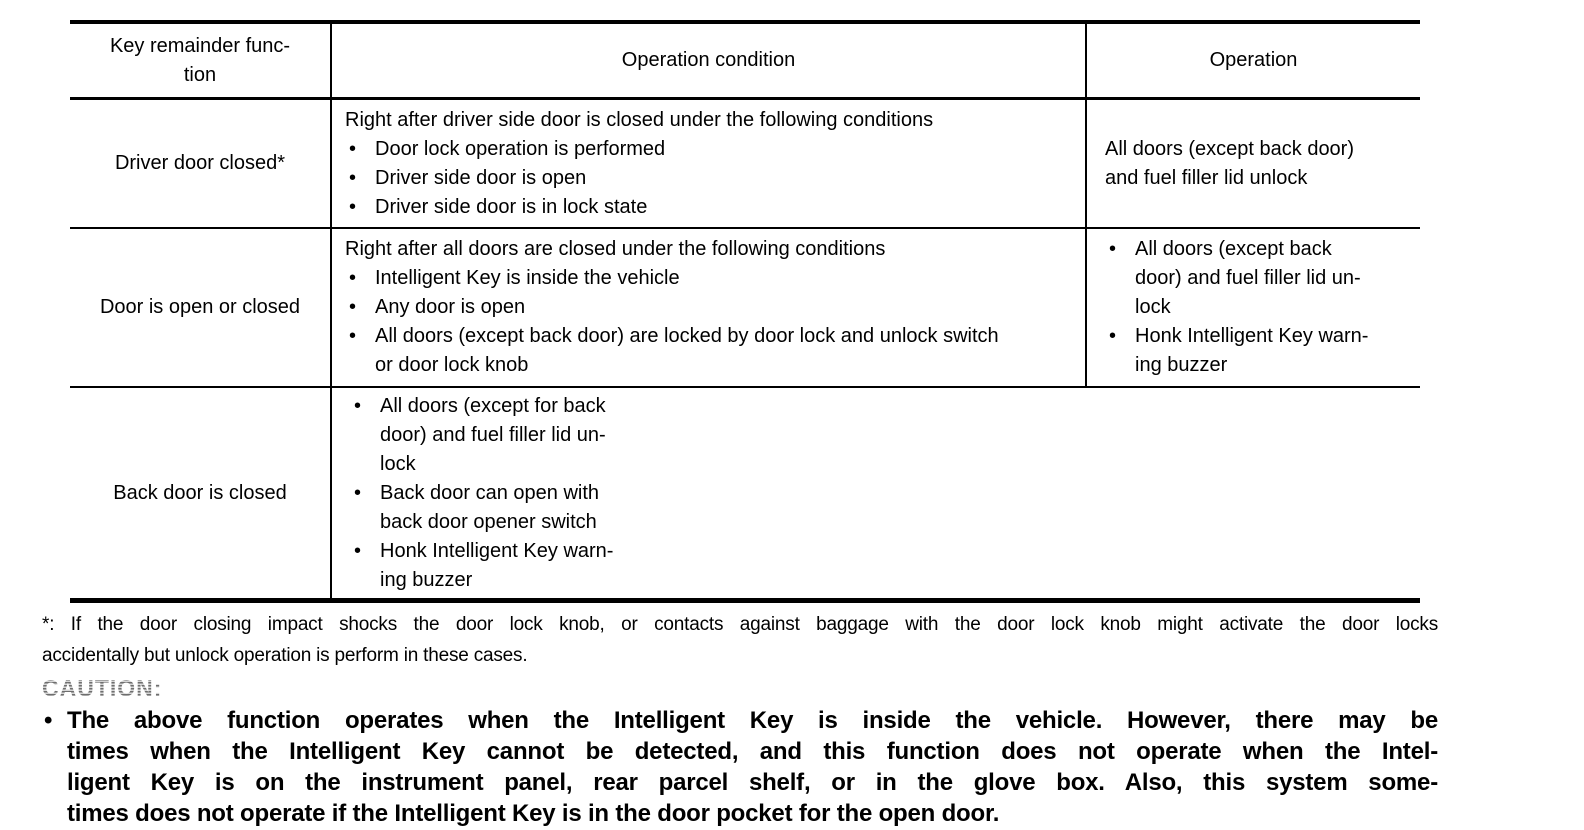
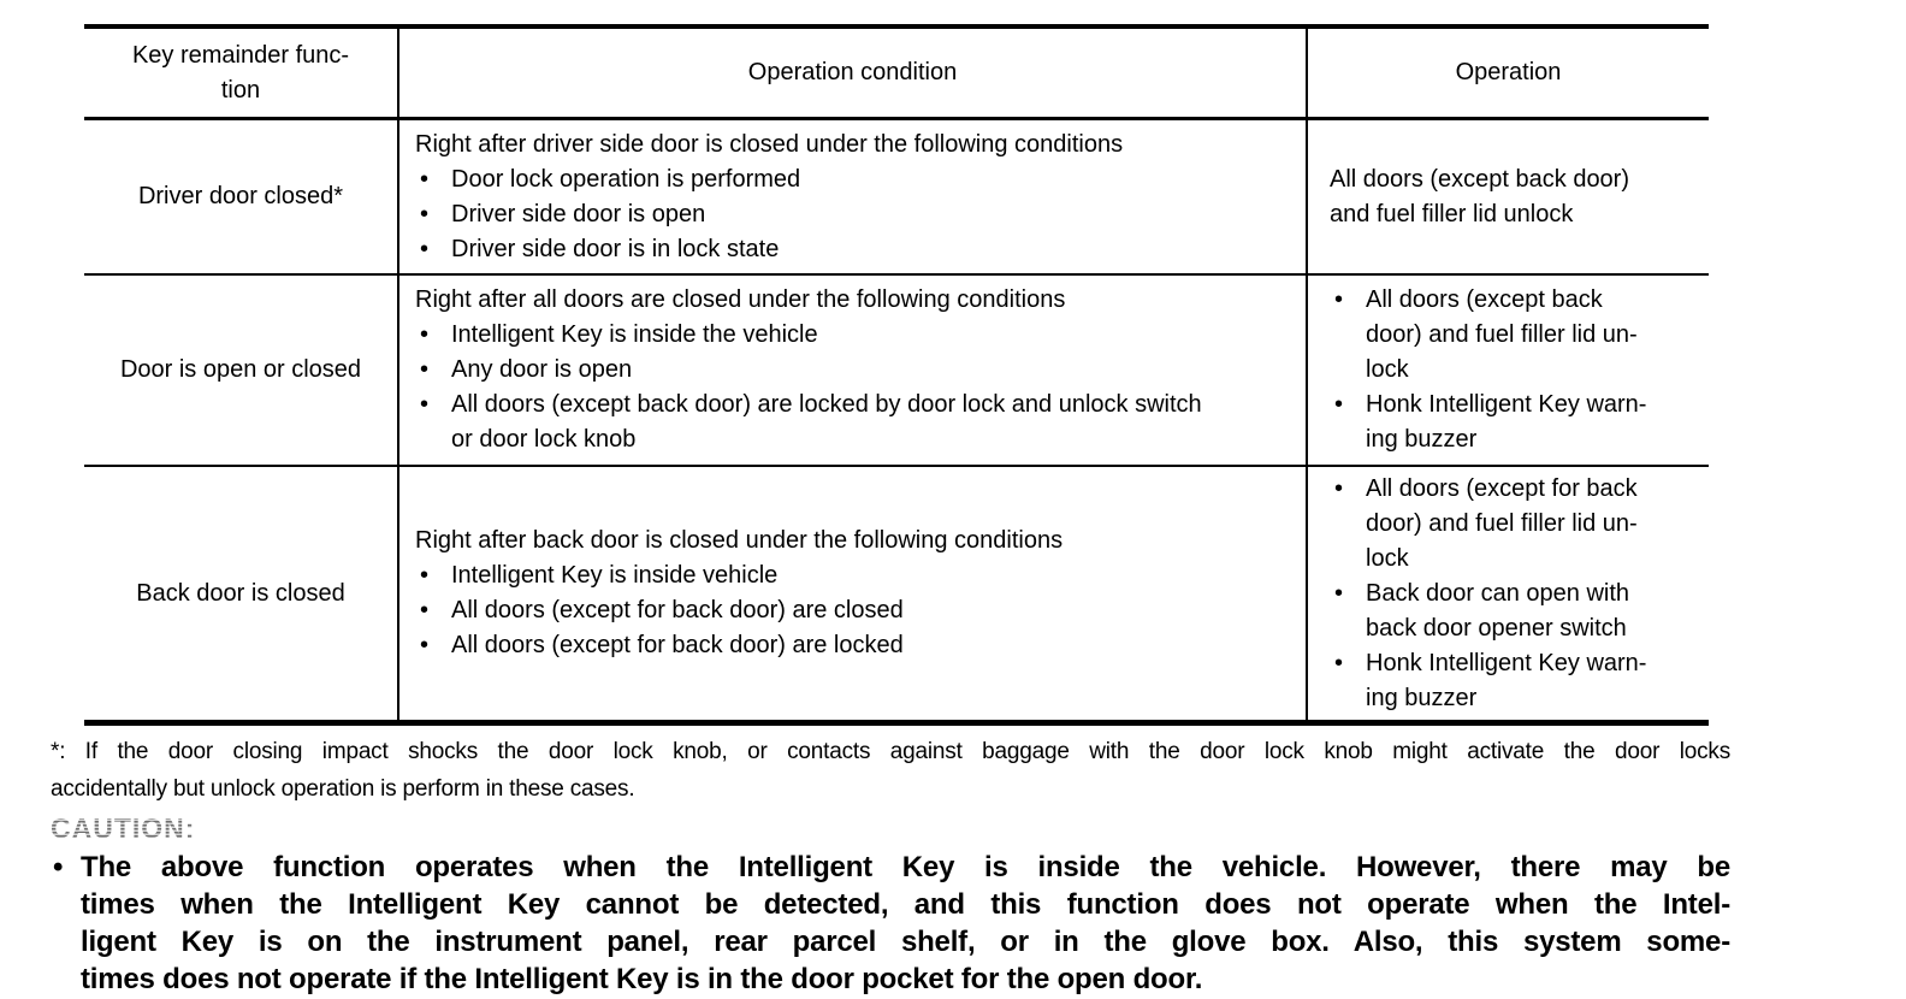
  Key remainder func-
  tion
  Operation condition
  Operation
  Driver door closed*
  Right after driver side door is closed under the following conditions
  Door lock operation is performed
  Driver side door is open
  Driver side door is in lock state
  All doors (except back door)
  and fuel filler lid unlock
  Door is open or closed
  Right after all doors are closed under the following conditions
  Intelligent Key is inside the vehicle
  Any door is open
  All doors (except back door) are locked by door lock and unlock switch
  or door lock knob
  All doors (except back
  door) and fuel filler lid un-
  lock
  Honk Intelligent Key warn-
  ing buzzer
  Back door is closed
+ Right after back door is closed under the following conditions
+ Intelligent Key is inside vehicle
+ All doors (except for back door) are closed
+ All doors (except for back door) are locked
  All doors (except for back
  door) and fuel filler lid un-
  lock
  Back door can open with
  back door opener switch
  Honk Intelligent Key warn-
  ing buzzer
  *: If the door closing impact shocks the door lock knob, or contacts against baggage with the door lock knob might activate the door locks
  accidentally but unlock operation is perform in these cases.
  CAUTION:
  •
  The above function operates when the Intelligent Key is inside the vehicle. However, there may be
  times when the Intelligent Key cannot be detected, and this function does not operate when the Intel-
  ligent Key is on the instrument panel, rear parcel shelf, or in the glove box. Also, this system some-
  times does not operate if the Intelligent Key is in the door pocket for the open door.
